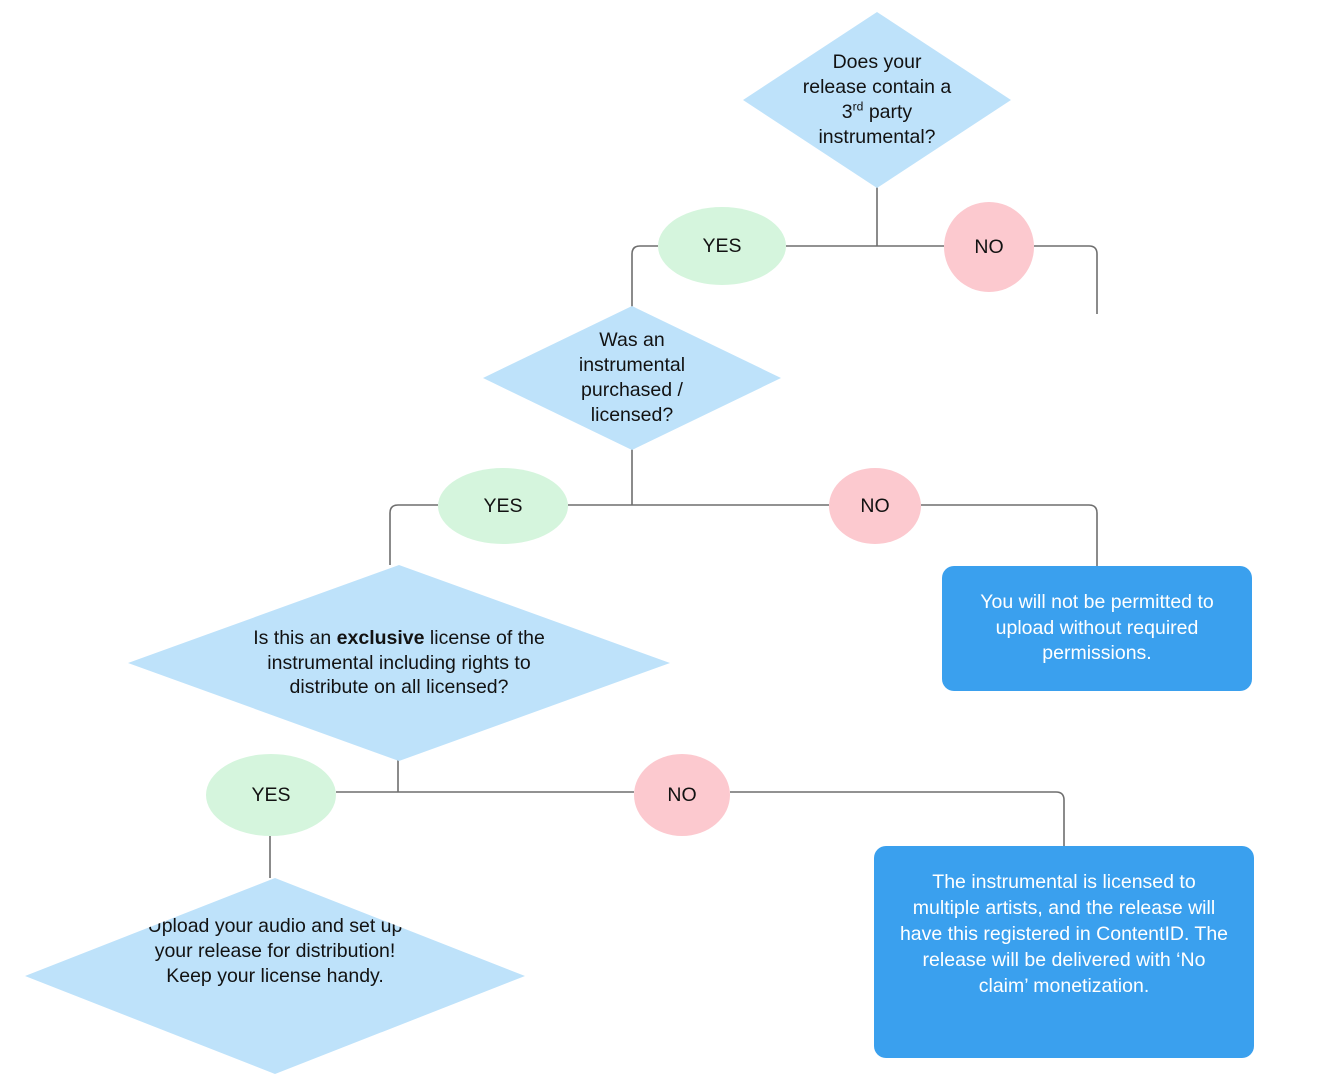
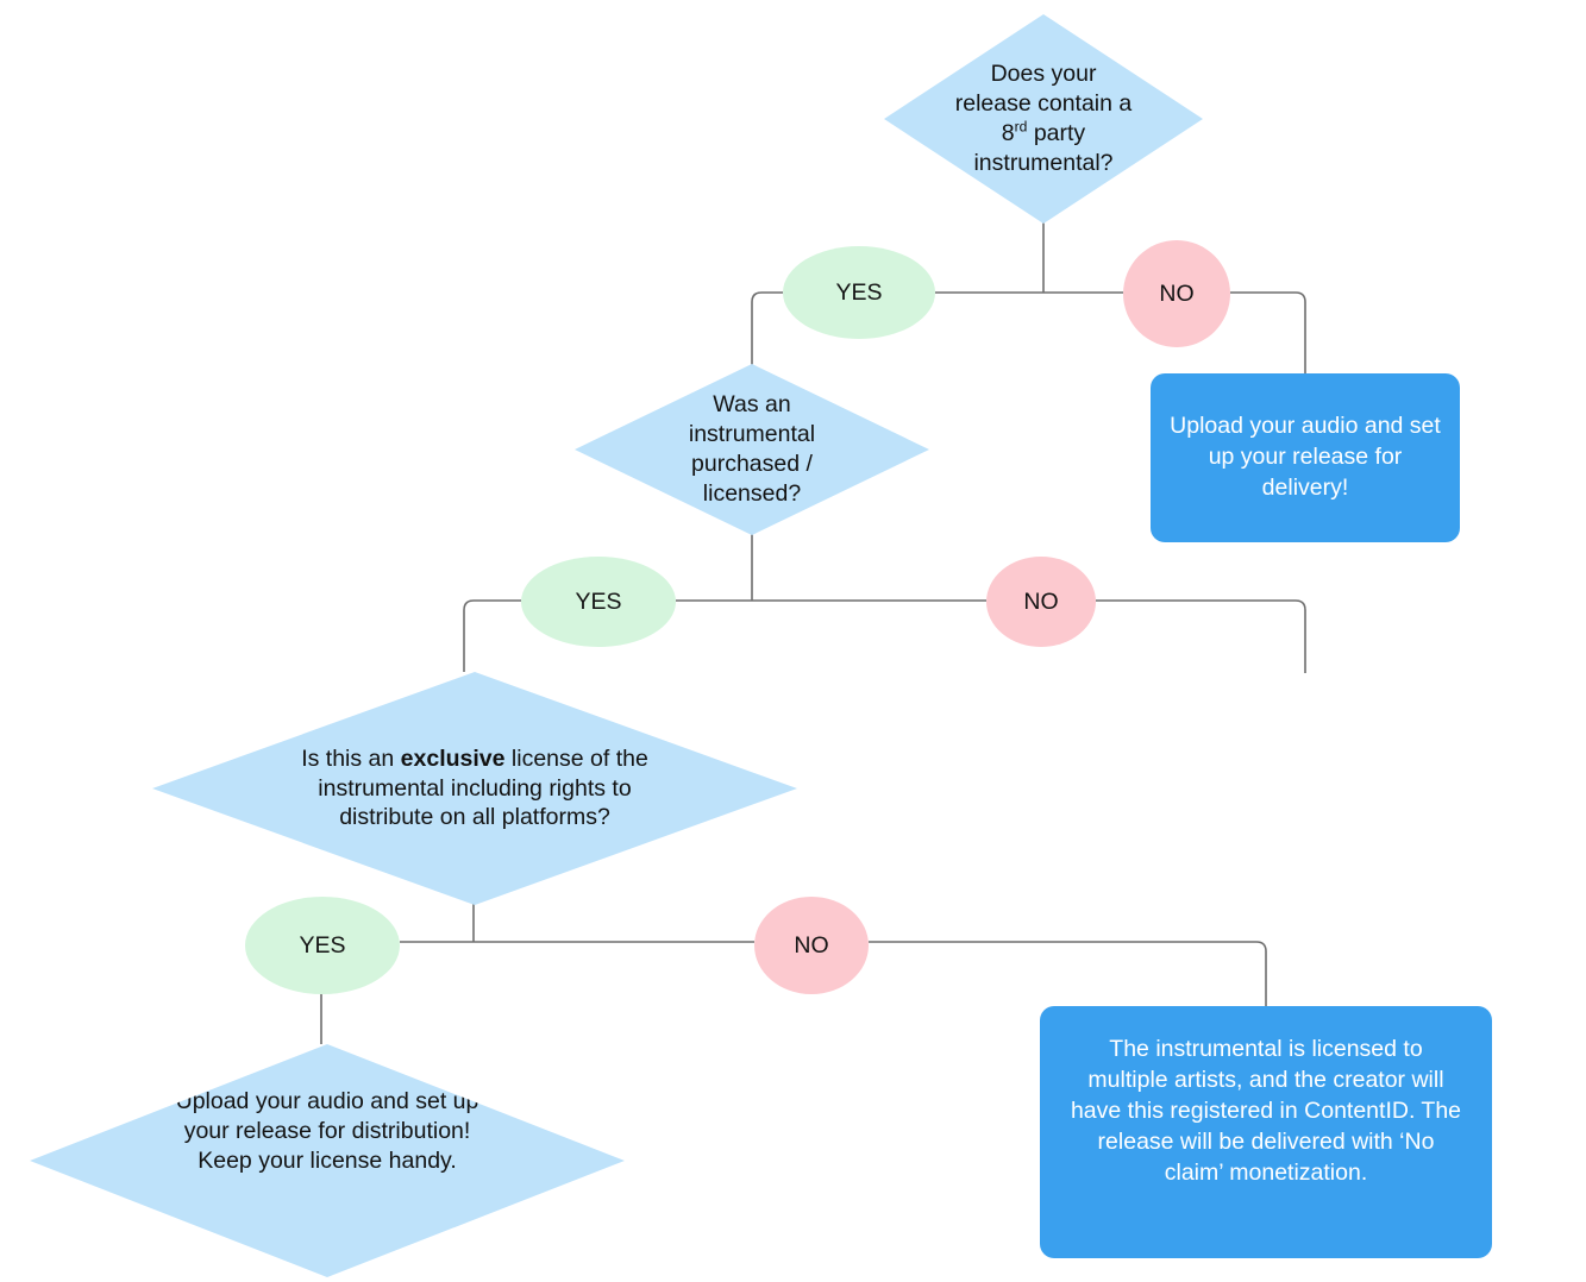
  Does your
  release contain a
- 3rd party
+ 8rd party
  instrumental?
  YES
  NO
+ Upload your audio and set up your release for delivery!
  Was an
  instrumental
  purchased /
  licensed?
  YES
  NO
- You will not be permitted to upload without required permissions.
- Is this an exclusive license of the instrumental including rights to distribute on all licensed?
+ Is this an exclusive license of the instrumental including rights to distribute on all platforms?
  YES
  NO
- The instrumental is licensed to multiple artists, and the release will have this registered in ContentID. The release will be delivered with ‘No claim’ monetization.
+ The instrumental is licensed to multiple artists, and the creator will have this registered in ContentID. The release will be delivered with ‘No claim’ monetization.
  Upload your audio and set up
  your release for distribution!
  Keep your license handy.
